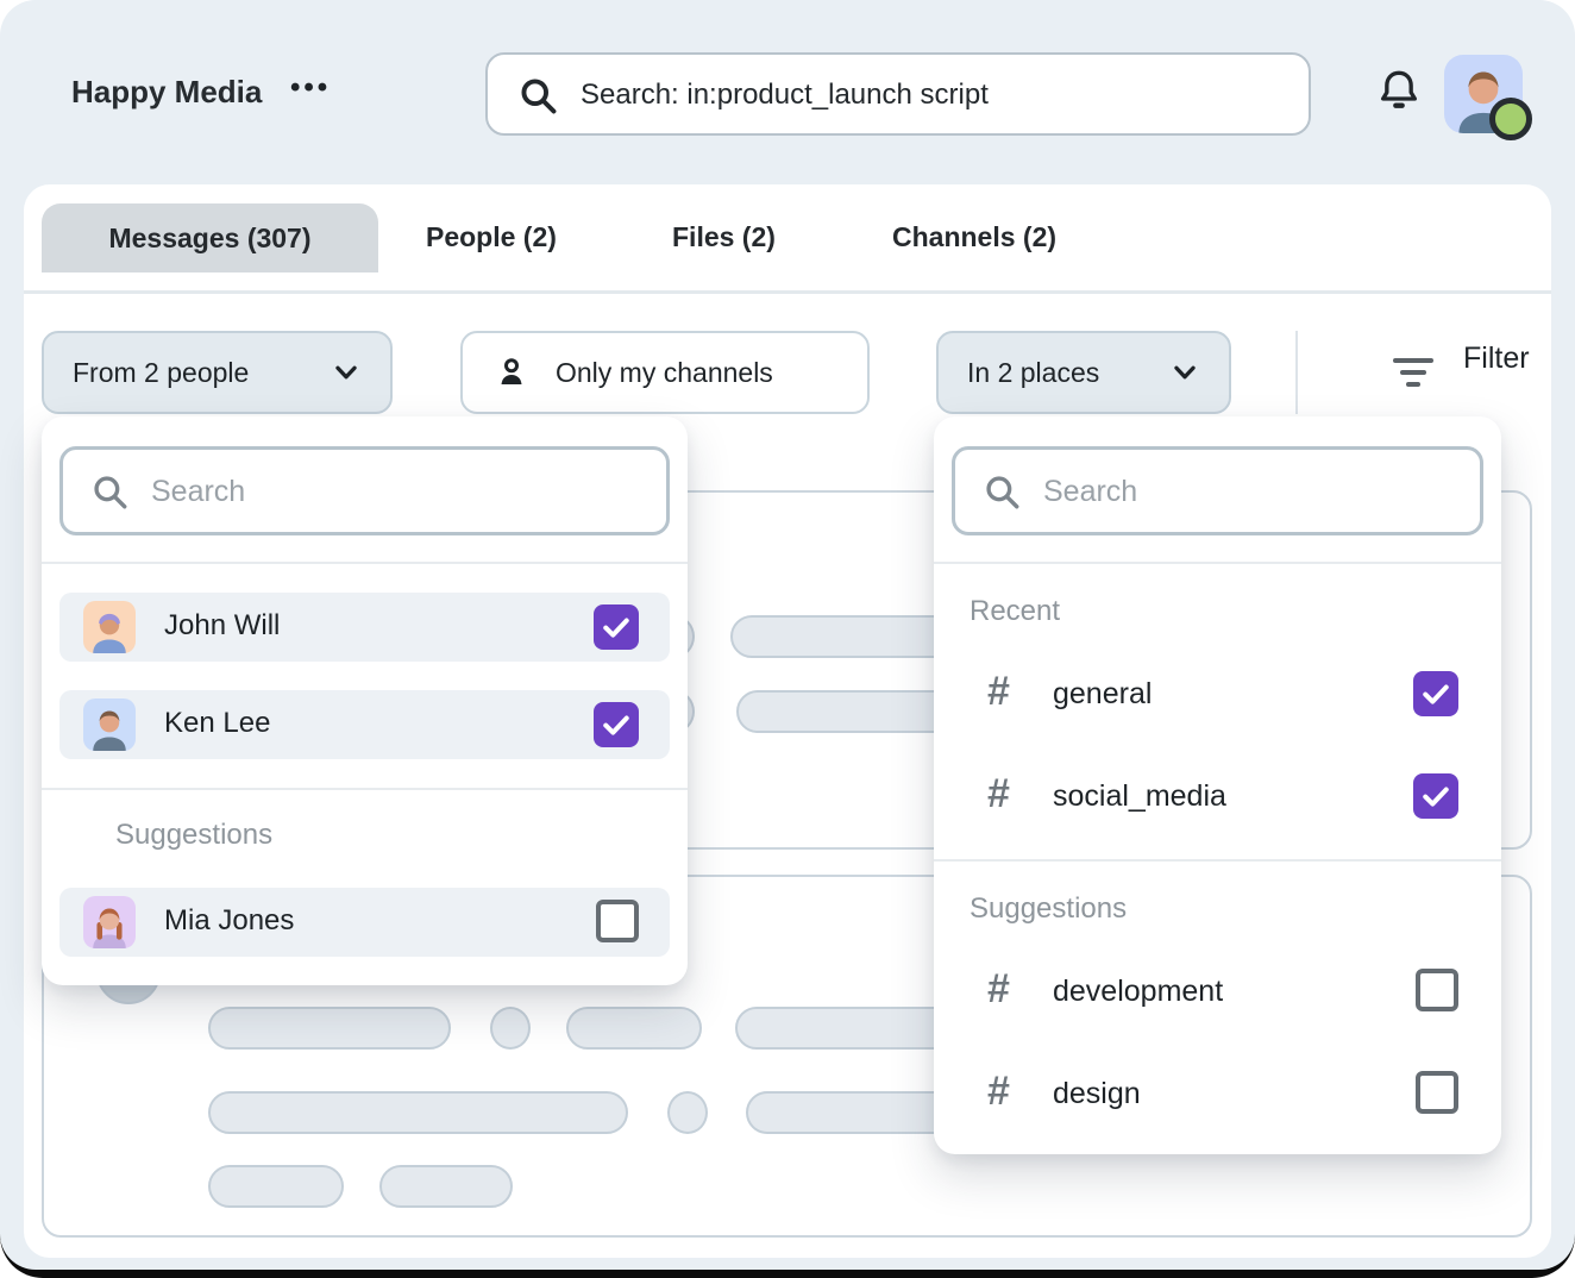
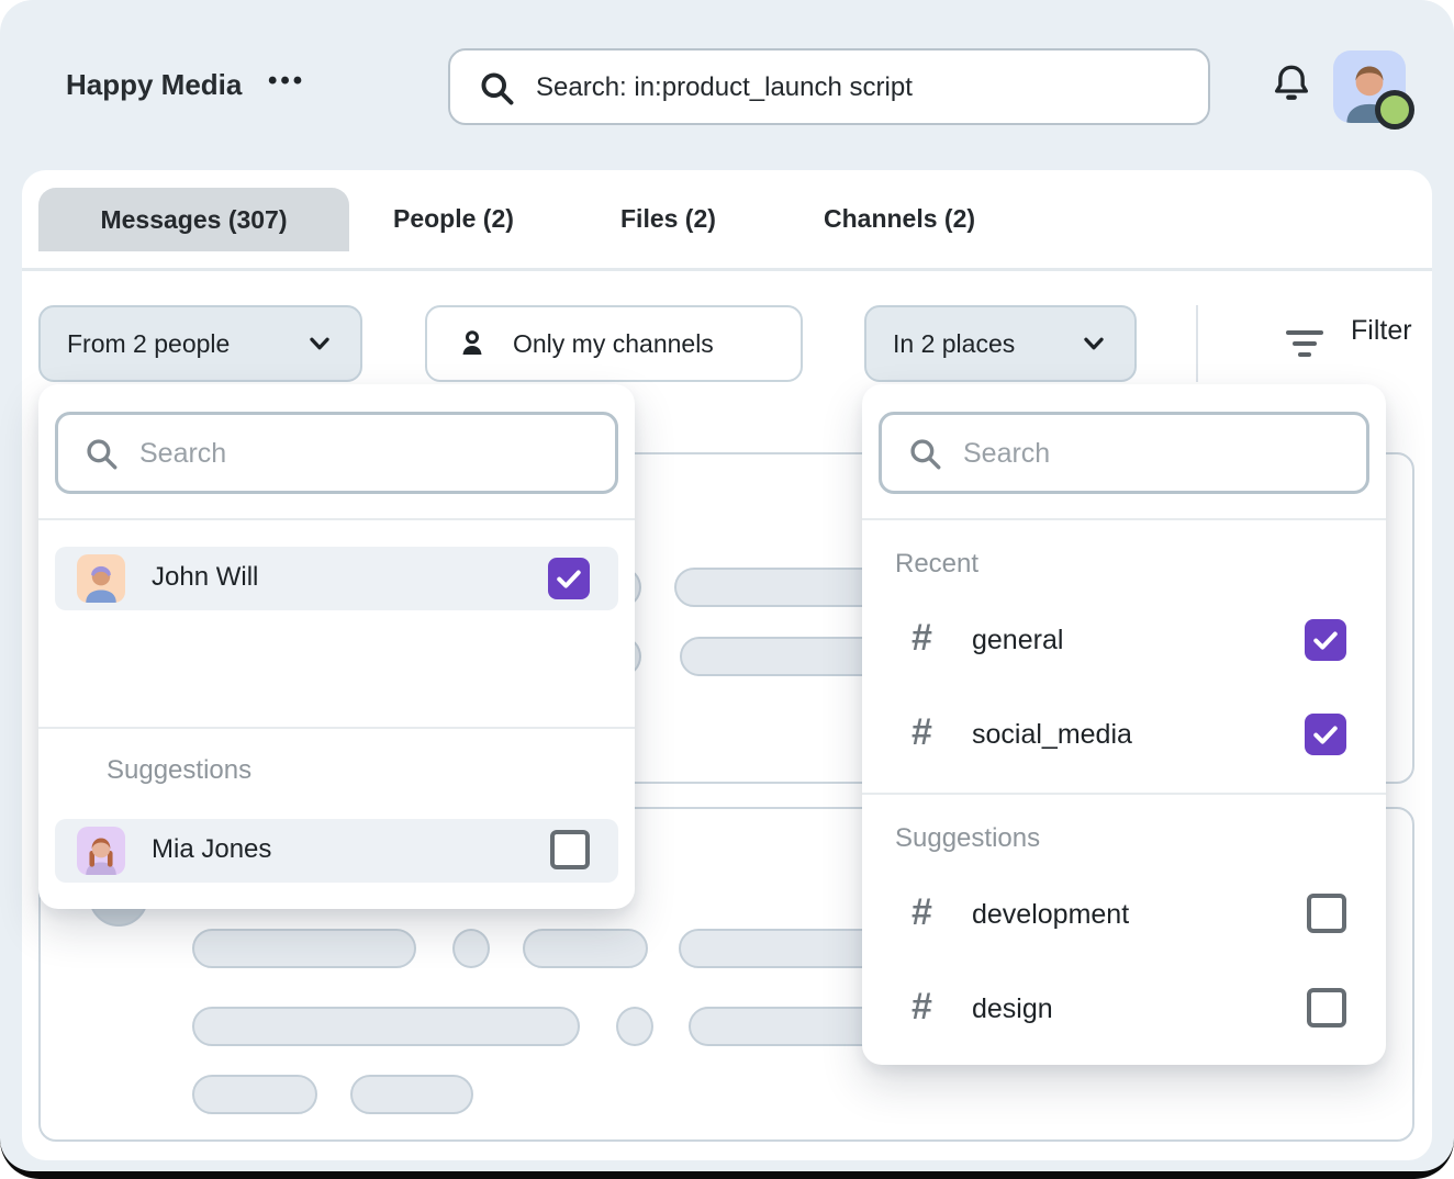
  Happy Media
  •••
  Search: in:product_launch script
  Messages (307)
  People (2)
  Files (2)
  Channels (2)
  From 2 people
  Only my channels
  In 2 places
  Filter
  Search
  John Will
- Ken Lee
  Suggestions
  Mia Jones
  Search
  Recent
  #
  general
  #
  social_media
  Suggestions
  #
  development
  #
  design
